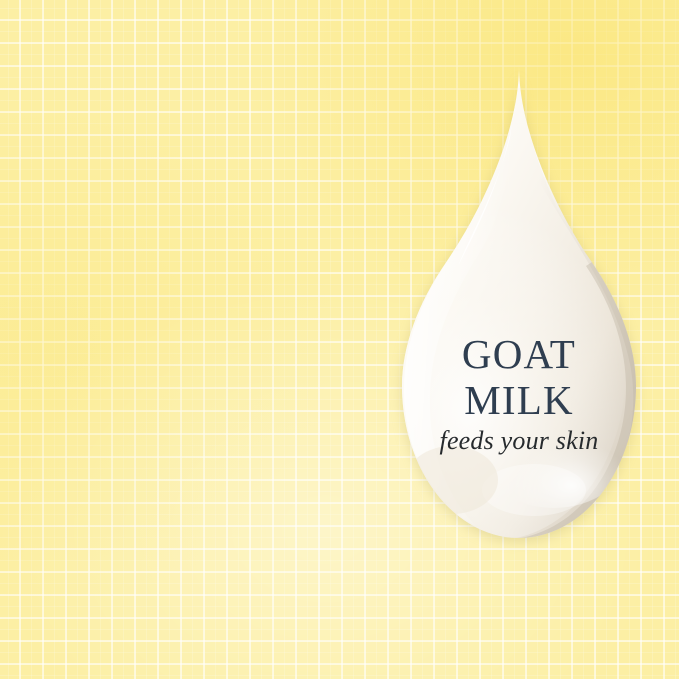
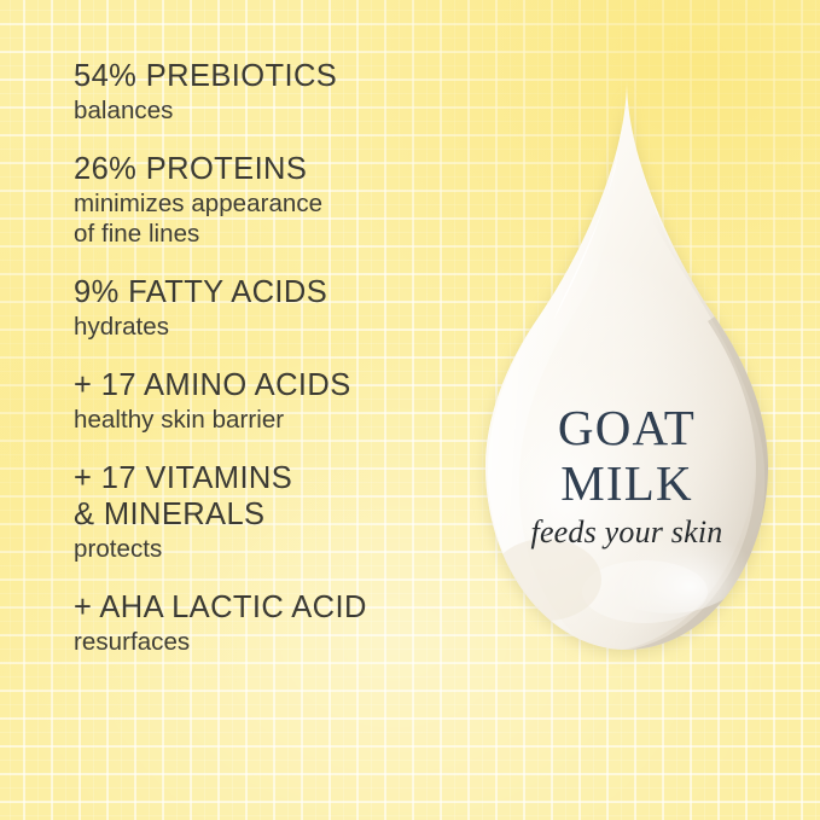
+ 54% PREBIOTICS
+ balances
+ 26% PROTEINS
+ minimizes appearance
+ of fine lines
+ 9% FATTY ACIDS
+ hydrates
+ + 17 AMINO ACIDS
+ healthy skin barrier
+ + 17 VITAMINS
+ & MINERALS
+ protects
+ + AHA LACTIC ACID
+ resurfaces
  GOAT
  MILK
  feeds your skin
